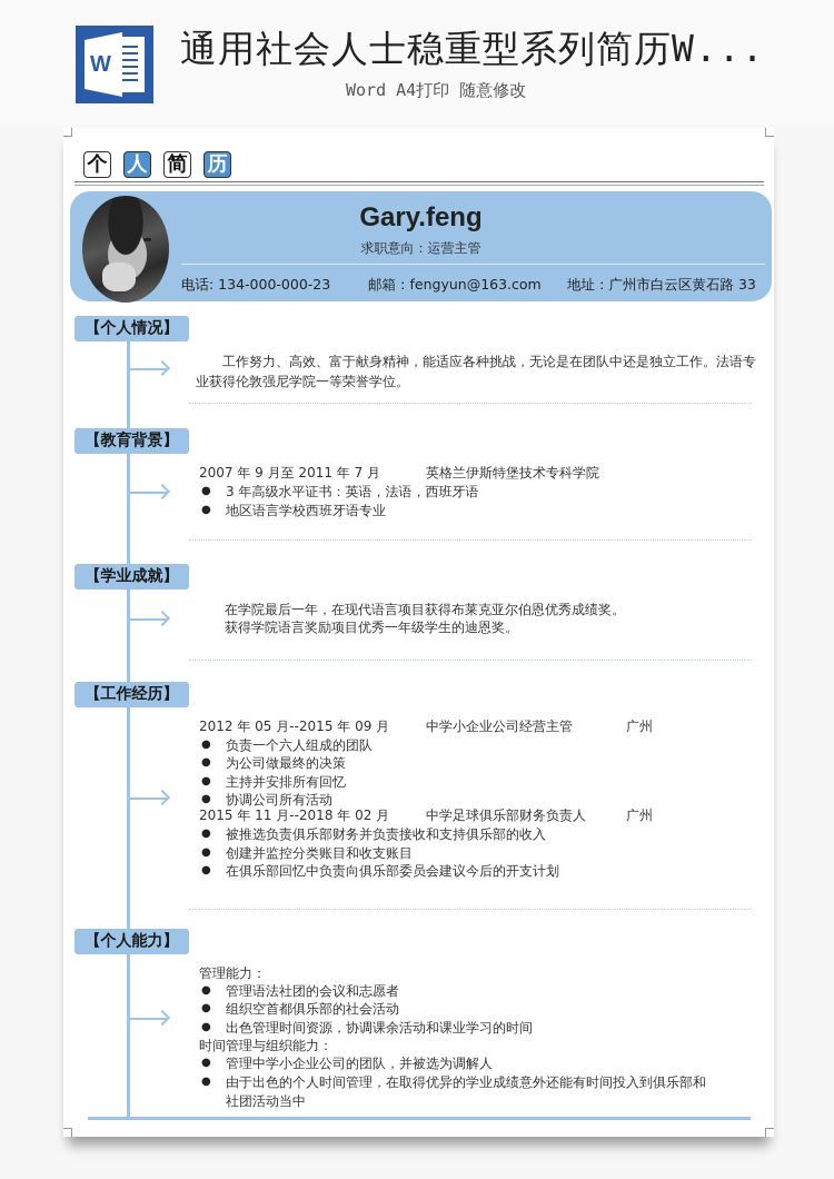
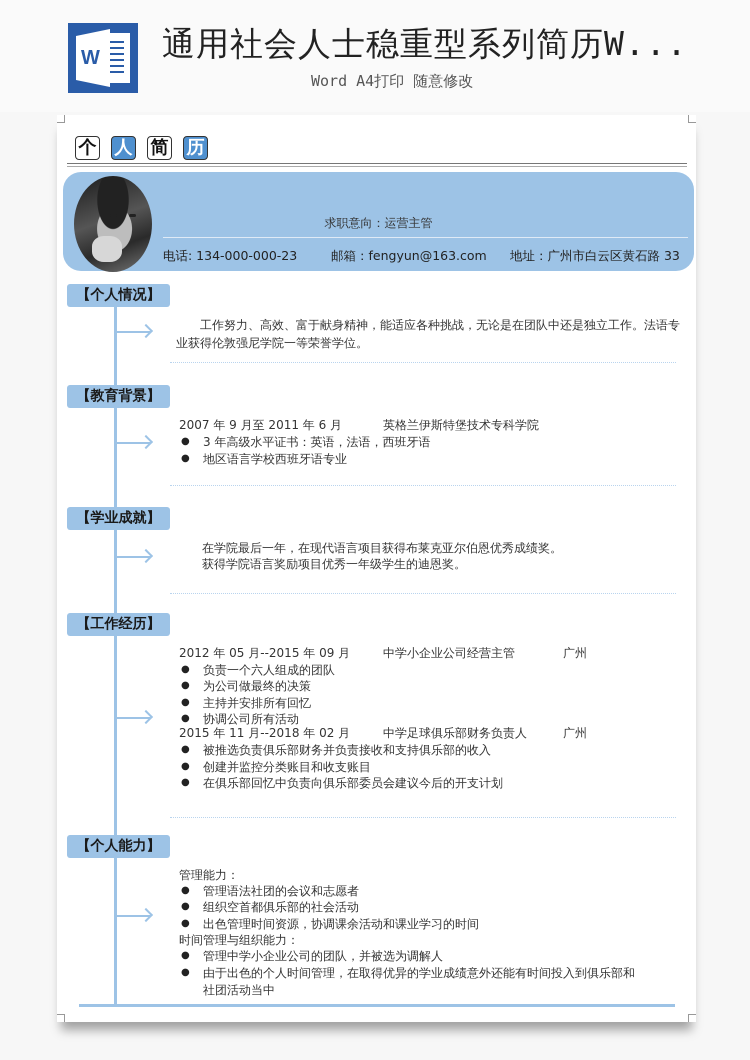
  W
  通用社会人士稳重型系列简历W...
  Word A4打印 随意修改
  个
  人
  简
  历
- Gary.feng
  求职意向：运营主管
  电话: 134-000-000-23
  邮箱：fengyun@163.com
  地址：广州市白云区黄石路 33
  【个人情况】
  工作努力、高效、富于献身精神，能适应各种挑战，无论是在团队中还是独立工作。法语专业获得伦敦强尼学院一等荣誉学位。
  【教育背景】
- 2007 年 9 月至 2011 年 7 月
+ 2007 年 9 月至 2011 年 6 月
  英格兰伊斯特堡技术专科学院
  3 年高级水平证书：英语，法语，西班牙语
  地区语言学校西班牙语专业
  【学业成就】
  在学院最后一年，在现代语言项目获得布莱克亚尔伯恩优秀成绩奖。
  获得学院语言奖励项目优秀一年级学生的迪恩奖。
  【工作经历】
  2012 年 05 月--2015 年 09 月
  中学小企业公司经营主管
  广州
  负责一个六人组成的团队
  为公司做最终的决策
  主持并安排所有回忆
  协调公司所有活动
  2015 年 11 月--2018 年 02 月
  中学足球俱乐部财务负责人
  广州
  被推选负责俱乐部财务并负责接收和支持俱乐部的收入
  创建并监控分类账目和收支账目
  在俱乐部回忆中负责向俱乐部委员会建议今后的开支计划
  【个人能力】
  管理能力：
  管理语法社团的会议和志愿者
  组织空首都俱乐部的社会活动
  出色管理时间资源，协调课余活动和课业学习的时间
  时间管理与组织能力：
  管理中学小企业公司的团队，并被选为调解人
  由于出色的个人时间管理，在取得优异的学业成绩意外还能有时间投入到俱乐部和社团活动当中
